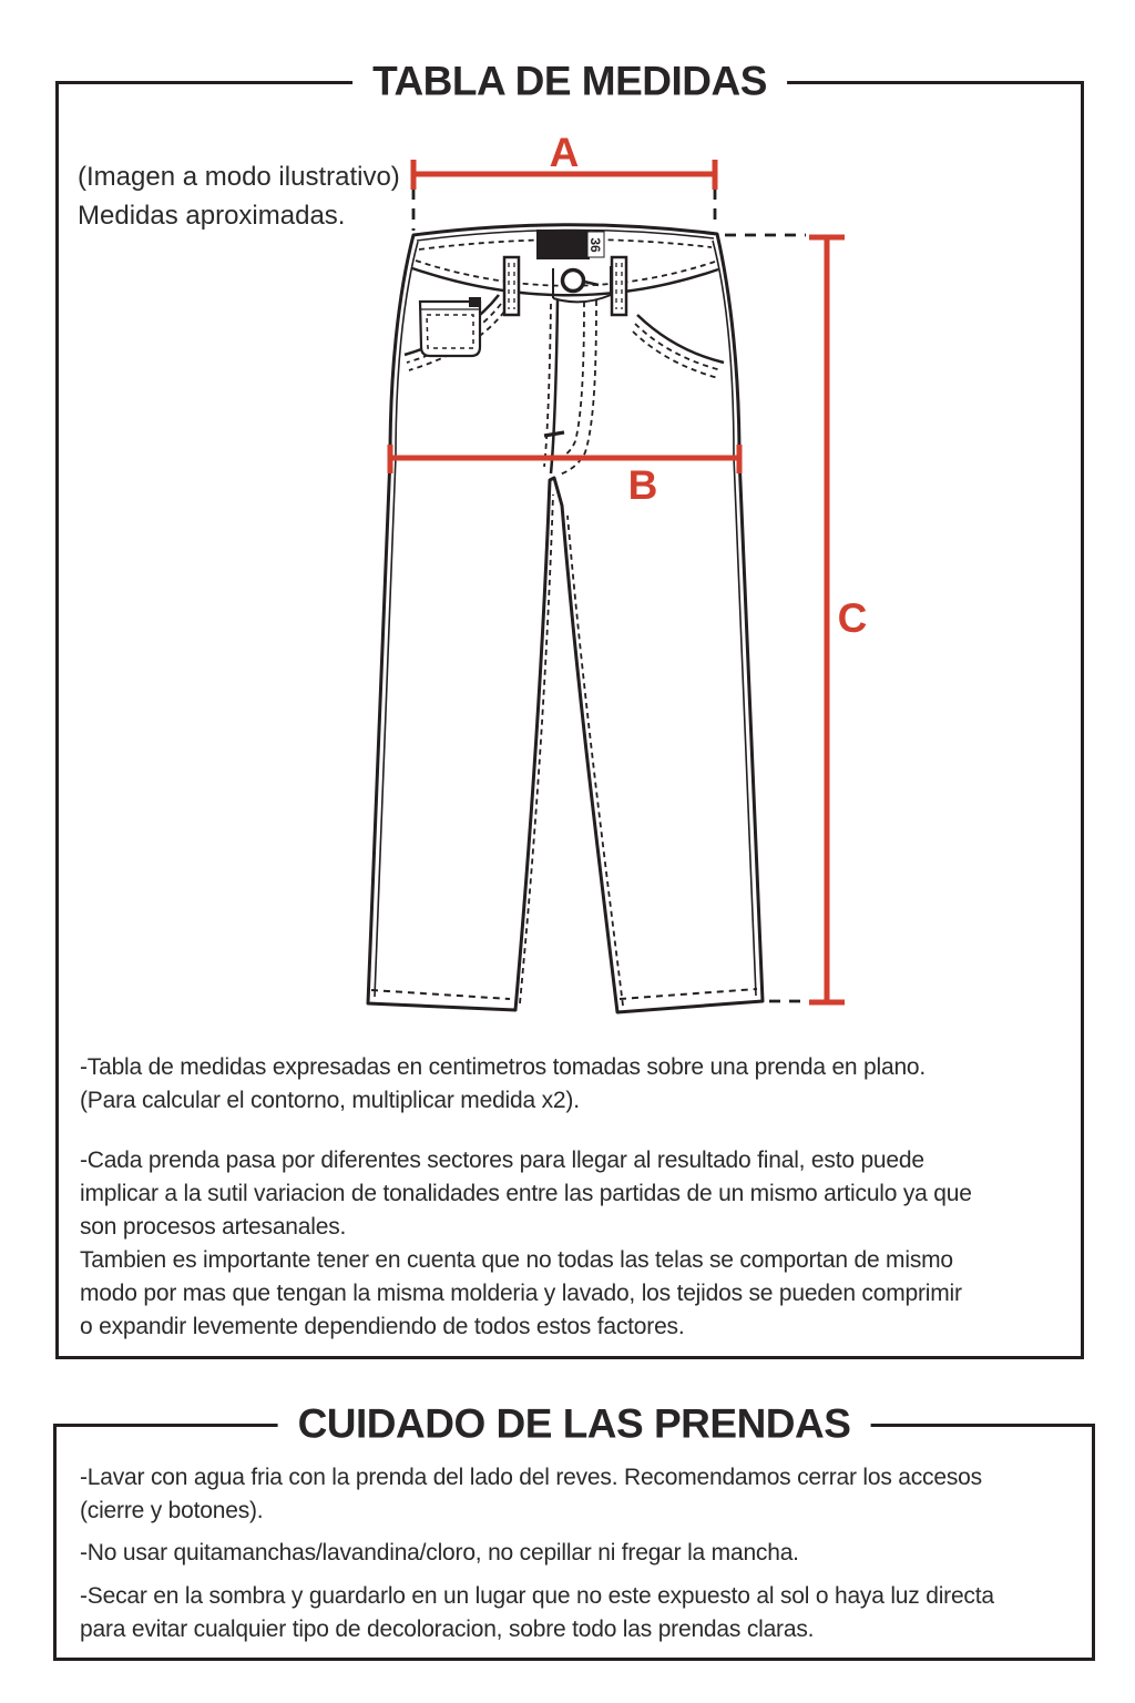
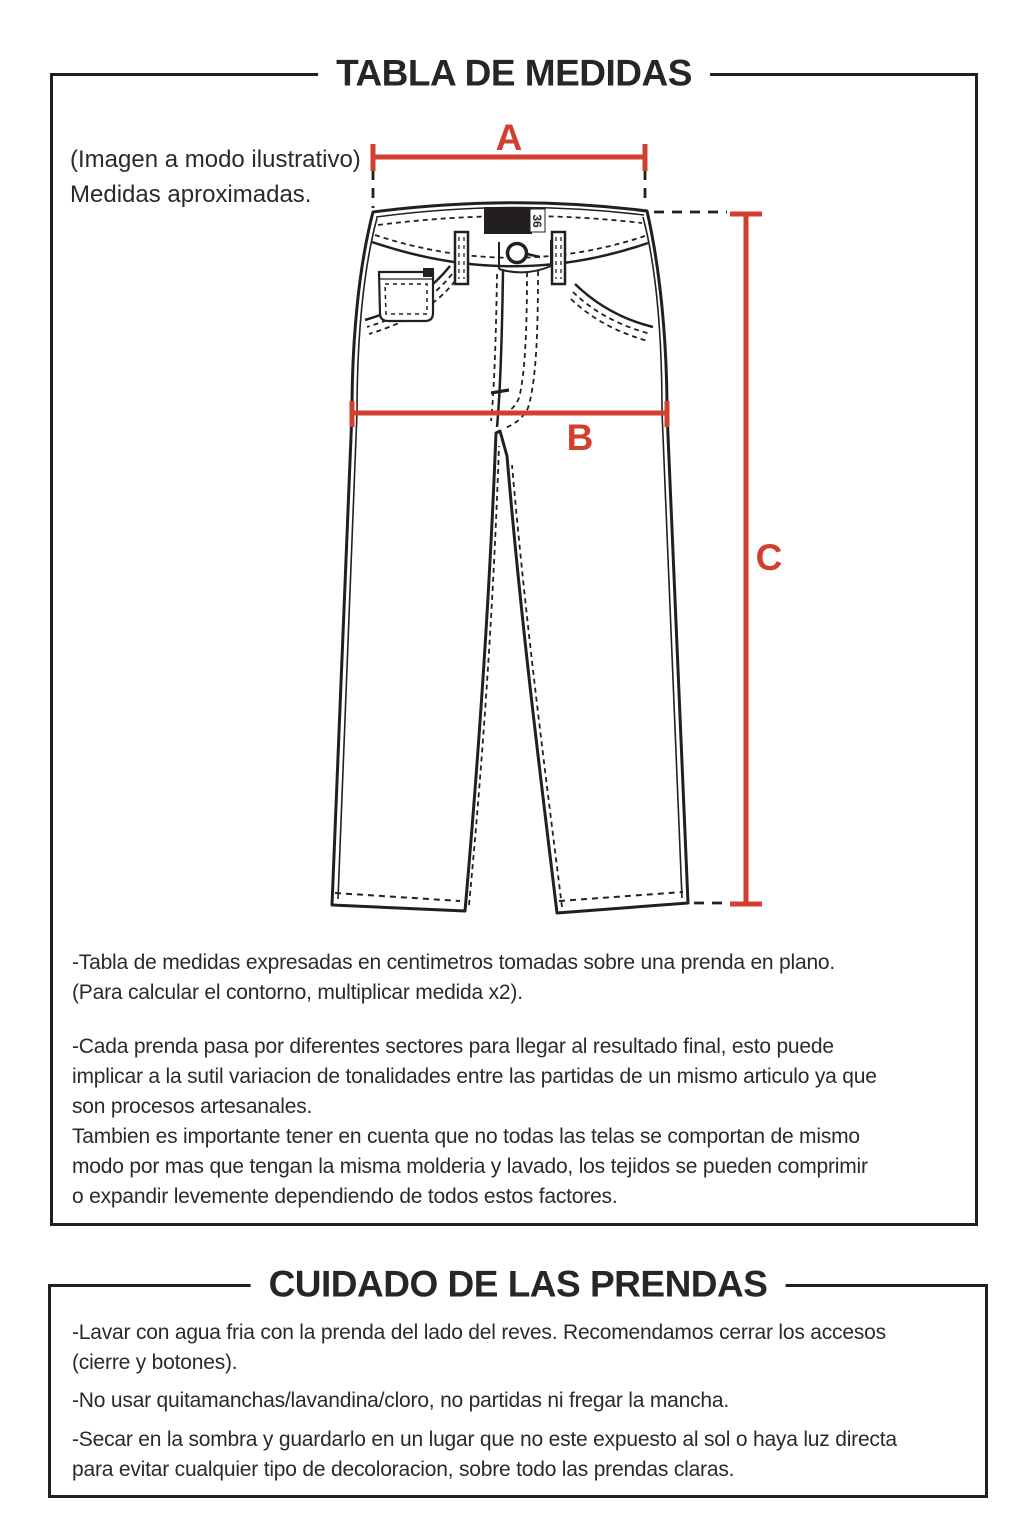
  TABLA DE MEDIDAS
  (Imagen a modo ilustrativo)
  Medidas aproximadas.
  A
  B
  C
  -Tabla de medidas expresadas en centimetros tomadas sobre una prenda en plano.
  (Para calcular el contorno, multiplicar medida x2).
  -Cada prenda pasa por diferentes sectores para llegar al resultado final, esto puede
  implicar a la sutil variacion de tonalidades entre las partidas de un mismo articulo ya que
  son procesos artesanales.
  Tambien es importante tener en cuenta que no todas las telas se comportan de mismo
  modo por mas que tengan la misma molderia y lavado, los tejidos se pueden comprimir
  o expandir levemente dependiendo de todos estos factores.
  CUIDADO DE LAS PRENDAS
  -Lavar con agua fria con la prenda del lado del reves. Recomendamos cerrar los accesos
  (cierre y botones).
- -No usar quitamanchas/lavandina/cloro, no cepillar ni fregar la mancha.
+ -No usar quitamanchas/lavandina/cloro, no partidas ni fregar la mancha.
  -Secar en la sombra y guardarlo en un lugar que no este expuesto al sol o haya luz directa
  para evitar cualquier tipo de decoloracion, sobre todo las prendas claras.
